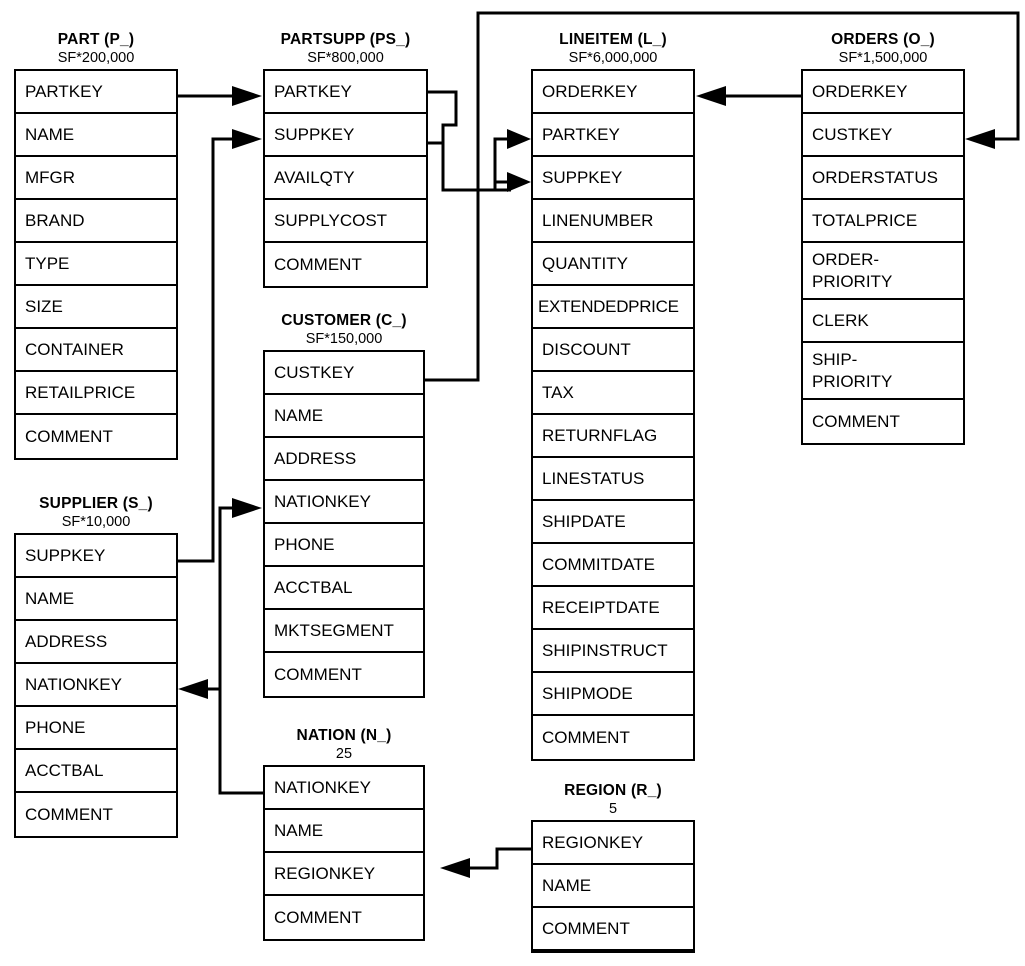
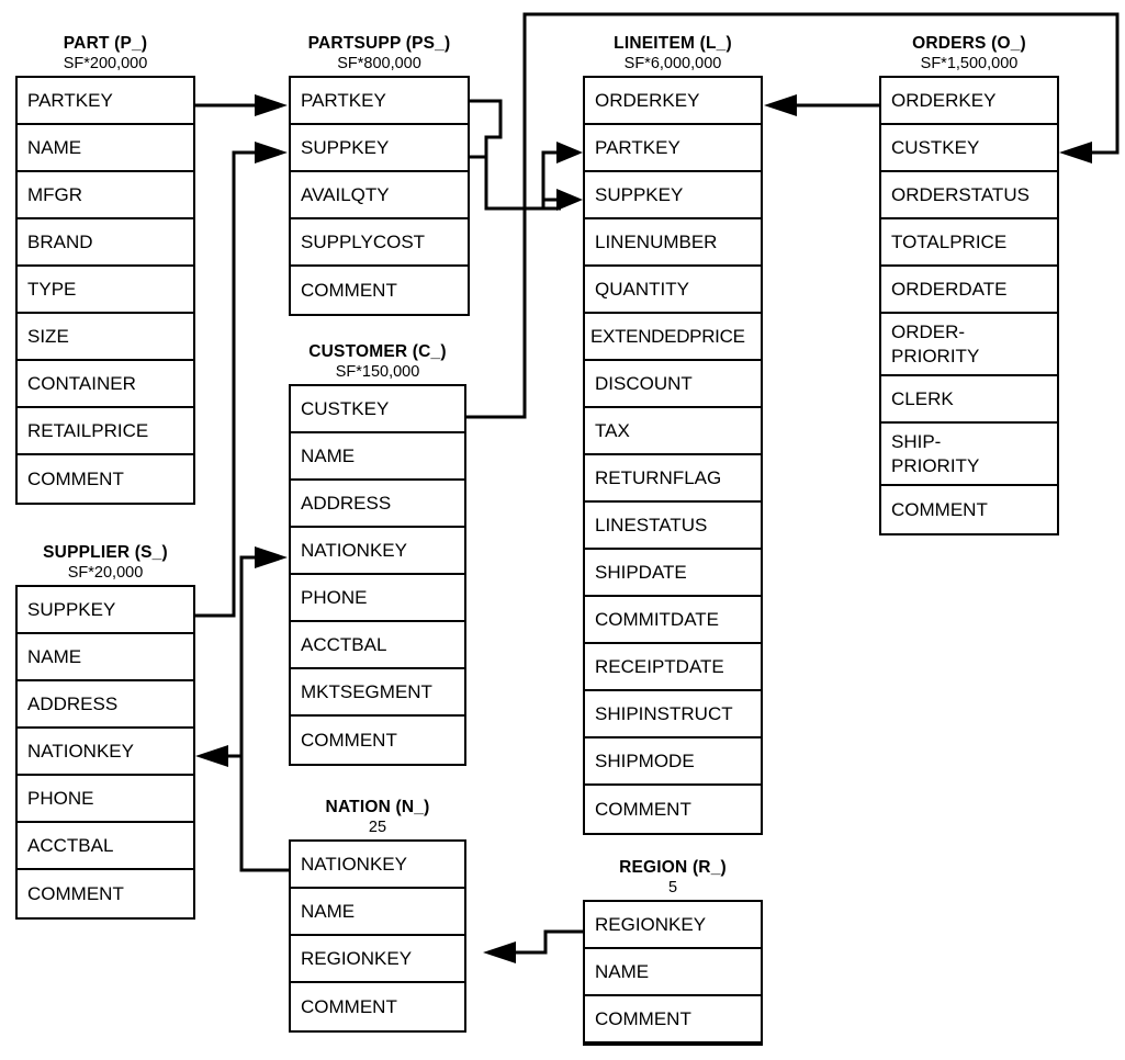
  PART (P_)
  SF*200,000
  PARTKEY
  NAME
  MFGR
  BRAND
  TYPE
  SIZE
  CONTAINER
  RETAILPRICE
  COMMENT
  SUPPLIER (S_)
- SF*10,000
+ SF*20,000
  SUPPKEY
  NAME
  ADDRESS
  NATIONKEY
  PHONE
  ACCTBAL
  COMMENT
  PARTSUPP (PS_)
  SF*800,000
  PARTKEY
  SUPPKEY
  AVAILQTY
  SUPPLYCOST
  COMMENT
  CUSTOMER (C_)
  SF*150,000
  CUSTKEY
  NAME
  ADDRESS
  NATIONKEY
  PHONE
  ACCTBAL
  MKTSEGMENT
  COMMENT
  NATION (N_)
  25
  NATIONKEY
  NAME
  REGIONKEY
  COMMENT
  LINEITEM (L_)
  SF*6,000,000
  ORDERKEY
  PARTKEY
  SUPPKEY
  LINENUMBER
  QUANTITY
  EXTENDEDPRICE
  DISCOUNT
  TAX
  RETURNFLAG
  LINESTATUS
  SHIPDATE
  COMMITDATE
  RECEIPTDATE
  SHIPINSTRUCT
  SHIPMODE
  COMMENT
  REGION (R_)
  5
  REGIONKEY
  NAME
  COMMENT
  ORDERS (O_)
  SF*1,500,000
  ORDERKEY
  CUSTKEY
  ORDERSTATUS
  TOTALPRICE
+ ORDERDATE
  ORDER-
  PRIORITY
  CLERK
  SHIP-
  PRIORITY
  COMMENT
